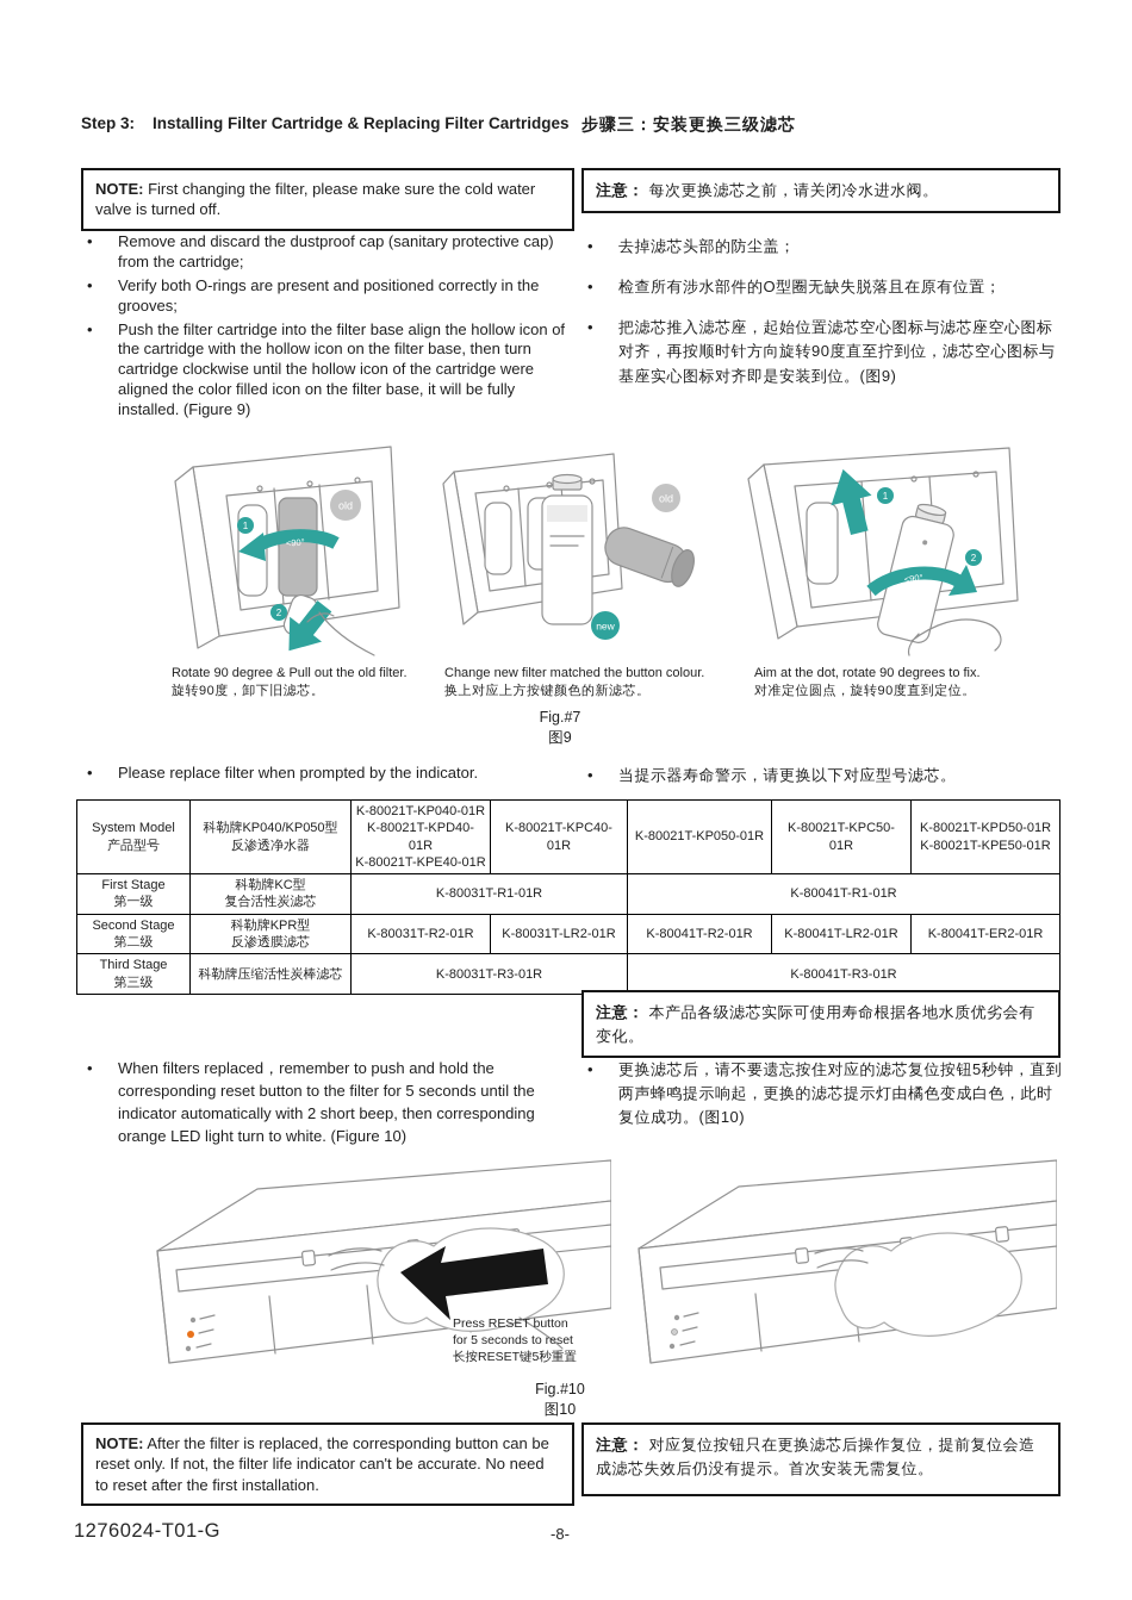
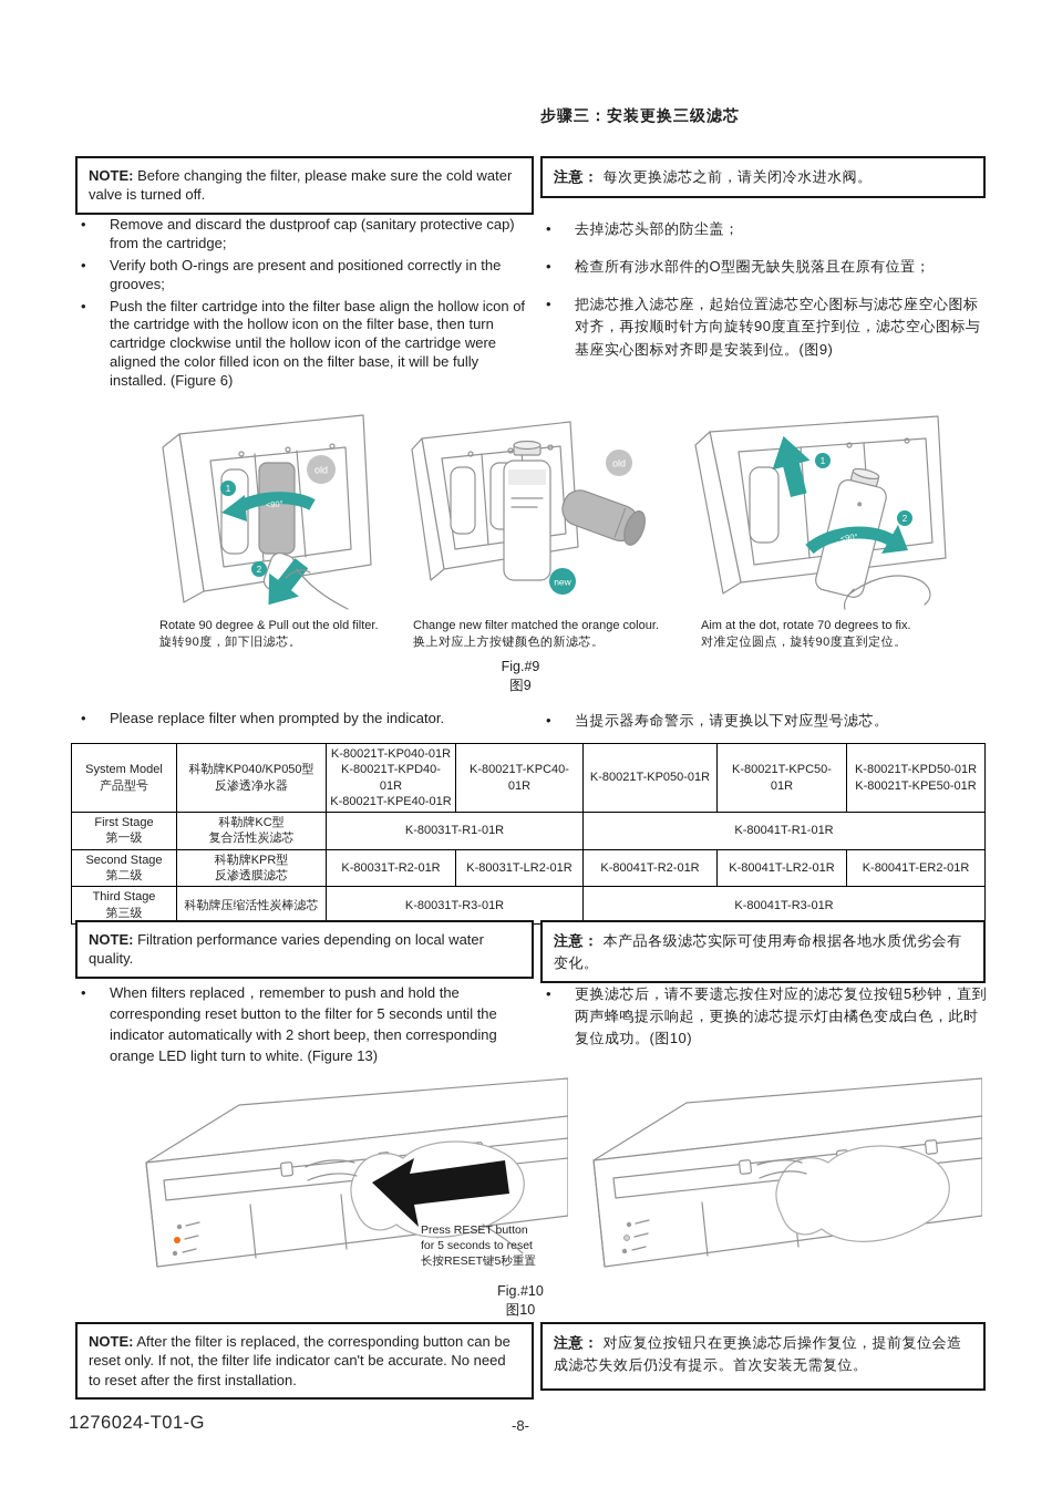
- Step 3:
- Installing Filter Cartridge & Replacing Filter Cartridges
  步骤三：安装更换三级滤芯
- NOTE: First changing the filter, please make sure the cold water valve is turned off.
+ NOTE: Before changing the filter, please make sure the cold water valve is turned off.
  注意： 每次更换滤芯之前，请关闭冷水进水阀。
  Remove and discard the dustproof cap (sanitary protective cap) from the cartridge;
  Verify both O-rings are present and positioned correctly in the grooves;
- Push the filter cartridge into the filter base align the hollow icon of the cartridge with the hollow icon on the filter base, then turn cartridge clockwise until the hollow icon of the cartridge were aligned the color filled icon on the filter base, it will be fully installed. (Figure 9)
+ Push the filter cartridge into the filter base align the hollow icon of the cartridge with the hollow icon on the filter base, then turn cartridge clockwise until the hollow icon of the cartridge were aligned the color filled icon on the filter base, it will be fully installed. (Figure 6)
  去掉滤芯头部的防尘盖；
  检查所有涉水部件的O型圈无缺失脱落且在原有位置；
  把滤芯推入滤芯座，起始位置滤芯空心图标与滤芯座空心图标对齐，再按顺时针方向旋转90度直至拧到位，滤芯空心图标与基座实心图标对齐即是安装到位。(图9)
  old
  1
  2
  Rotate 90 degree & Pull out the old filter.
  旋转90度，卸下旧滤芯。
  old
  new
- Change new filter matched the button colour.
+ Change new filter matched the orange colour.
  换上对应上方按键颜色的新滤芯。
  1
  2
- Aim at the dot, rotate 90 degrees to fix.
+ Aim at the dot, rotate 70 degrees to fix.
  对准定位圆点，旋转90度直到定位。
- Fig.#7
+ Fig.#9
  图9
  Please replace filter when prompted by the indicator.
  当提示器寿命警示，请更换以下对应型号滤芯。
  System Model 产品型号	科勒牌KP040/KP050型 反渗透净水器	K-80021T-KP040-01R K-80021T-KPD40-01R K-80021T-KPE40-01R	K-80021T-KPC40-01R	K-80021T-KP050-01R	K-80021T-KPC50-01R	K-80021T-KPD50-01R K-80021T-KPE50-01R
  First Stage 第一级	科勒牌KC型 复合活性炭滤芯	K-80031T-R1-01R	K-80041T-R1-01R
  Second Stage 第二级	科勒牌KPR型 反渗透膜滤芯	K-80031T-R2-01R	K-80031T-LR2-01R	K-80041T-R2-01R	K-80041T-LR2-01R	K-80041T-ER2-01R
  Third Stage 第三级	科勒牌压缩活性炭棒滤芯	K-80031T-R3-01R	K-80041T-R3-01R
+ NOTE: Filtration performance varies depending on local water quality.
  注意： 本产品各级滤芯实际可使用寿命根据各地水质优劣会有变化。
- When filters replaced，remember to push and hold the corresponding reset button to the filter for 5 seconds until the indicator automatically with 2 short beep, then corresponding orange LED light turn to white. (Figure 10)
+ When filters replaced，remember to push and hold the corresponding reset button to the filter for 5 seconds until the indicator automatically with 2 short beep, then corresponding orange LED light turn to white. (Figure 13)
  更换滤芯后，请不要遗忘按住对应的滤芯复位按钮5秒钟，直到两声蜂鸣提示响起，更换的滤芯提示灯由橘色变成白色，此时复位成功。(图10)
  Press RESET button
  for 5 seconds to reset
  长按RESET键5秒重置
  Fig.#10
  图10
  NOTE: After the filter is replaced, the corresponding button can be reset only. If not, the filter life indicator can't be accurate. No need to reset after the first installation.
  注意： 对应复位按钮只在更换滤芯后操作复位，提前复位会造成滤芯失效后仍没有提示。首次安装无需复位。
  1276024-T01-G
  -8-
